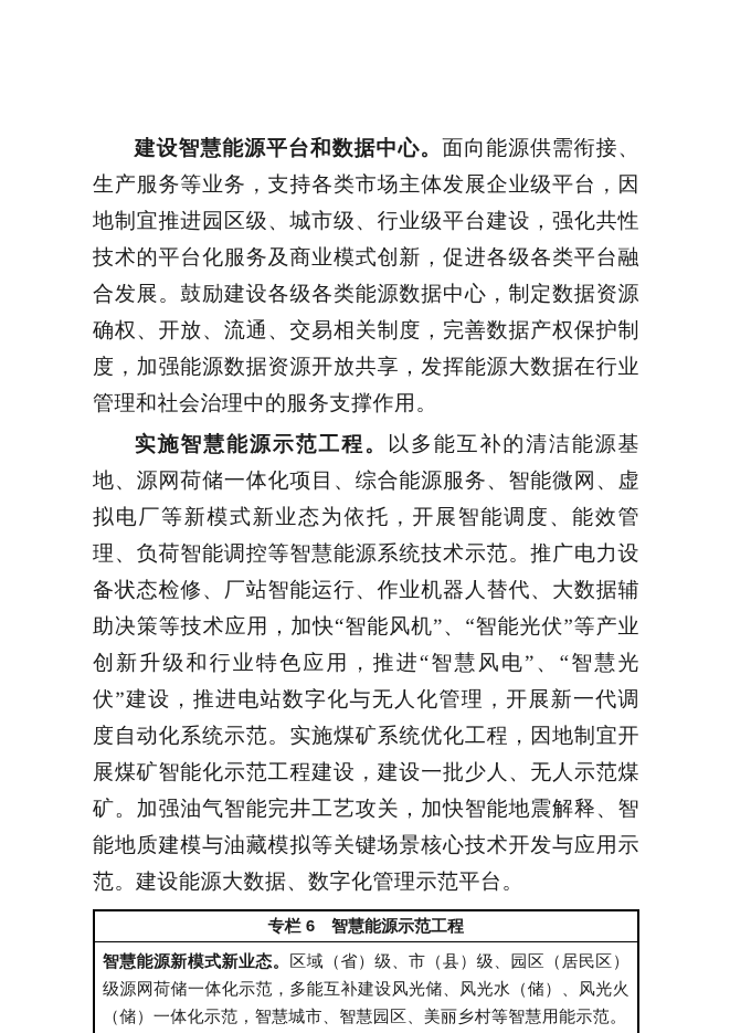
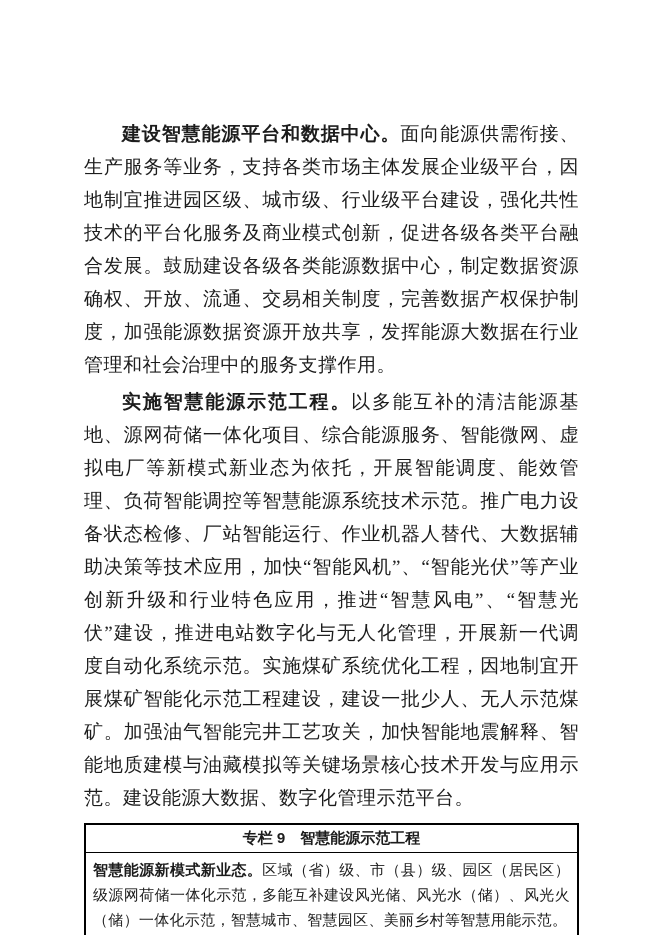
  建设智慧能源平台和数据中心。面向能源供需衔接、生产服务等业务，支持各类市场主体发展企业级平台，因地制宜推进园区级、城市级、行业级平台建设，强化共性技术的平台化服务及商业模式创新，促进各级各类平台融合发展。鼓励建设各级各类能源数据中心，制定数据资源确权、开放、流通、交易相关制度，完善数据产权保护制度，加强能源数据资源开放共享，发挥能源大数据在行业管理和社会治理中的服务支撑作用。
  实施智慧能源示范工程。以多能互补的清洁能源基地、源网荷储一体化项目、综合能源服务、智能微网、虚拟电厂等新模式新业态为依托，开展智能调度、能效管理、负荷智能调控等智慧能源系统技术示范。推广电力设备状态检修、厂站智能运行、作业机器人替代、大数据辅助决策等技术应用，加快“智能风机”、“智能光伏”等产业创新升级和行业特色应用，推进“智慧风电”、“智慧光伏”建设，推进电站数字化与无人化管理，开展新一代调度自动化系统示范。实施煤矿系统优化工程，因地制宜开展煤矿智能化示范工程建设，建设一批少人、无人示范煤矿。加强油气智能完井工艺攻关，加快智能地震解释、智能地质建模与油藏模拟等关键场景核心技术开发与应用示范。建设能源大数据、数字化管理示范平台。
- 专栏 6 智慧能源示范工程
+ 专栏 9 智慧能源示范工程
  智慧能源新模式新业态。区域（省）级、市（县）级、园区（居民区）级源网荷储一体化示范，多能互补建设风光储、风光水（储）、风光火（储）一体化示范，智慧城市、智慧园区、美丽乡村等智慧用能示范。
